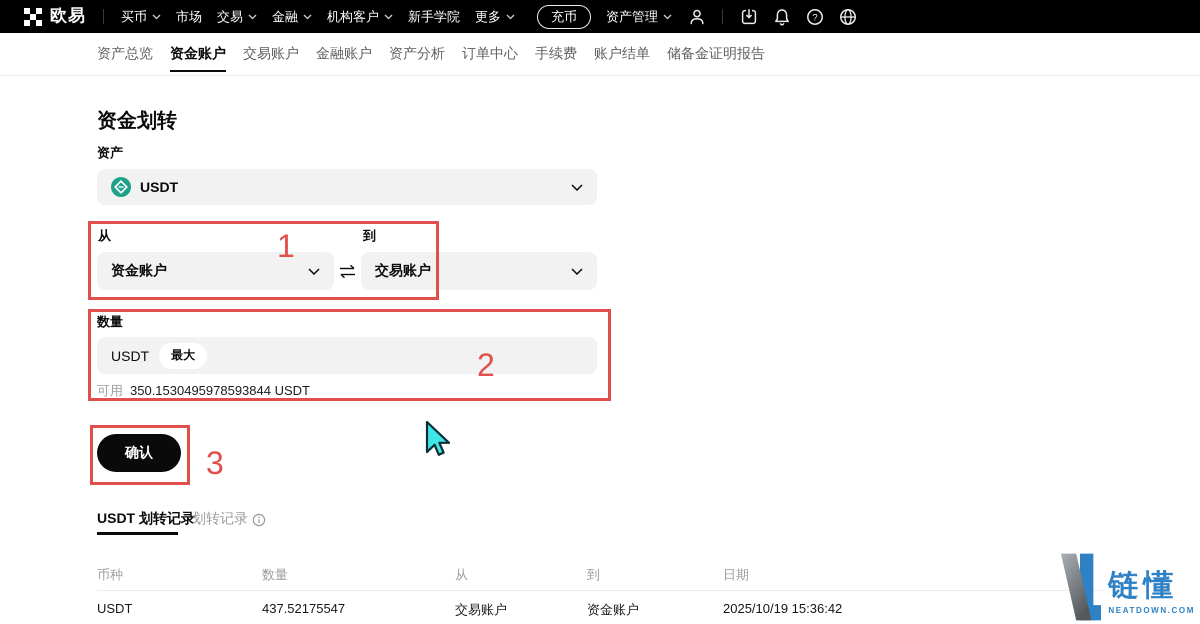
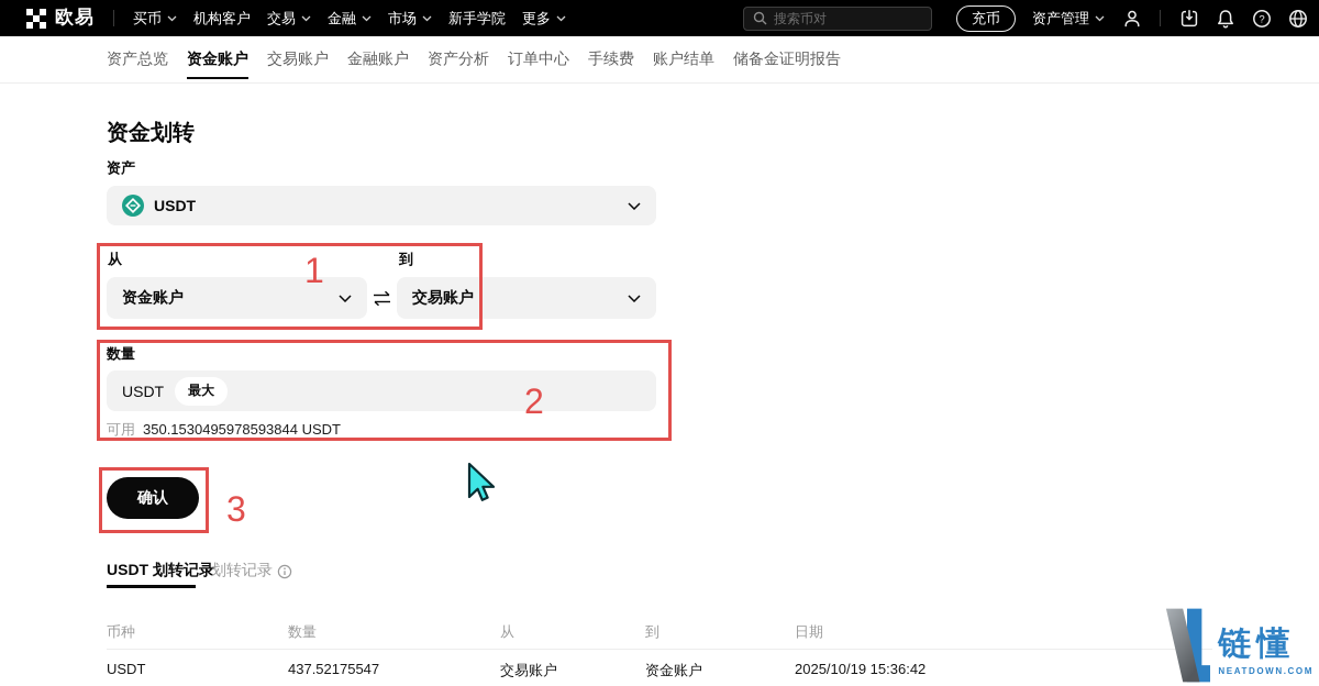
  欧易
  买币
- 市场
+ 机构客户
  交易
  金融
- 机构客户
+ 市场
  新手学院
  更多
+ 搜索币对
  充币
  资产管理
  ?
  资产总览
  资金账户
  交易账户
  金融账户
  资产分析
  订单中心
  手续费
  账户结单
  储备金证明报告
  资金划转
  资产
  USDT
  从
  到
  资金账户
  交易账户
  数量
  USDT
  最大
  可用 350.1530495978593844 USDT
  确认
  1
  2
  3
  USDT 划转记录
  划转记录
  币种
  数量
  从
  到
  日期
  USDT
  437.52175547
  交易账户
  资金账户
  2025/10/19 15:36:42
  链懂
  NEATDOWN.COM
